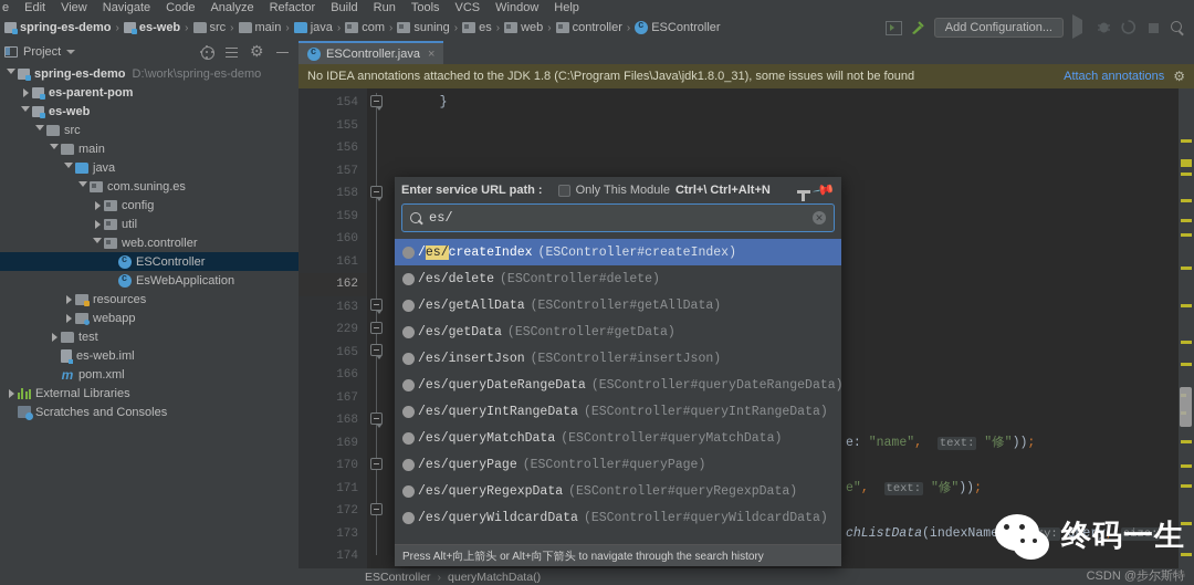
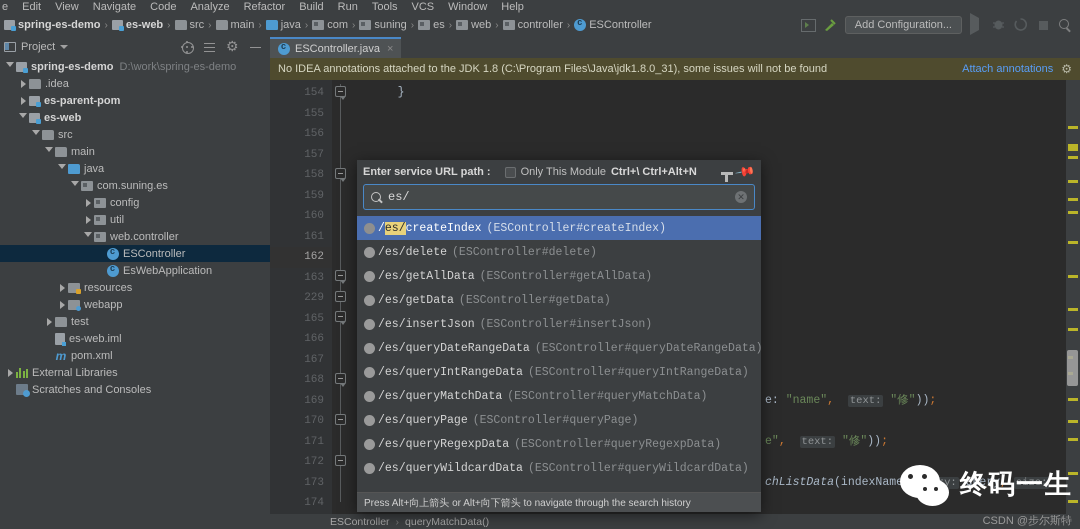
  e
  Edit
  View
  Navigate
  Code
  Analyze
  Refactor
  Build
  Run
  Tools
  VCS
  Window
  Help
  spring-es-demo
  ›
  es-web
  ›
  src
  ›
  main
  ›
  java
  ›
  com
  ›
  suning
  ›
  es
  ›
  web
  ›
  controller
  ›
  ESController
  Add Configuration...
  Project
  spring-es-demo
  D:\work\spring-es-demo
+ .idea
  es-parent-pom
  es-web
  src
  main
  java
  com.suning.es
  config
  util
  web.controller
  ESController
  EsWebApplication
  resources
  webapp
  test
  es-web.iml
  m
  pom.xml
  External Libraries
  Scratches and Consoles
  ESController.java
  ×
  No IDEA annotations attached to the JDK 1.8 (C:\Program Files\Java\jdk1.8.0_31), some issues will not be found
  Attach annotations
  ⚙
  154
  155
  156
  157
  158
  159
  160
  161
  162
  163
  229
  165
  166
  167
  168
  169
  170
  171
  172
  173
  174
  }
  e: "name", text: "修"));
  e", text: "修"));
  chListData(indexNam y: query, size:
  Enter service URL path :
  Only This Module
  Ctrl+\ Ctrl+Alt+N
  es/
  ✕
  /es/createIndex
  (ESController#createIndex)
  /es/delete
  (ESController#delete)
  /es/getAllData
  (ESController#getAllData)
  /es/getData
  (ESController#getData)
  /es/insertJson
  (ESController#insertJson)
  /es/queryDateRangeData
  (ESController#queryDateRangeData)
  /es/queryIntRangeData
  (ESController#queryIntRangeData)
  /es/queryMatchData
  (ESController#queryMatchData)
  /es/queryPage
  (ESController#queryPage)
  /es/queryRegexpData
  (ESController#queryRegexpData)
  /es/queryWildcardData
  (ESController#queryWildcardData)
  Press Alt+向上箭头 or Alt+向下箭头 to navigate through the search history
  终码一生
  ESController
  ›
  queryMatchData()
  CSDN @步尔斯特
